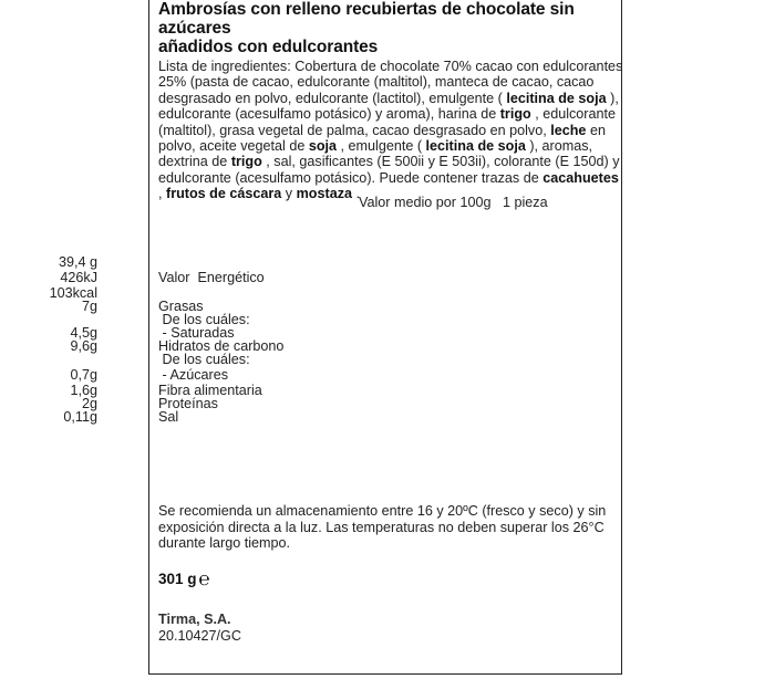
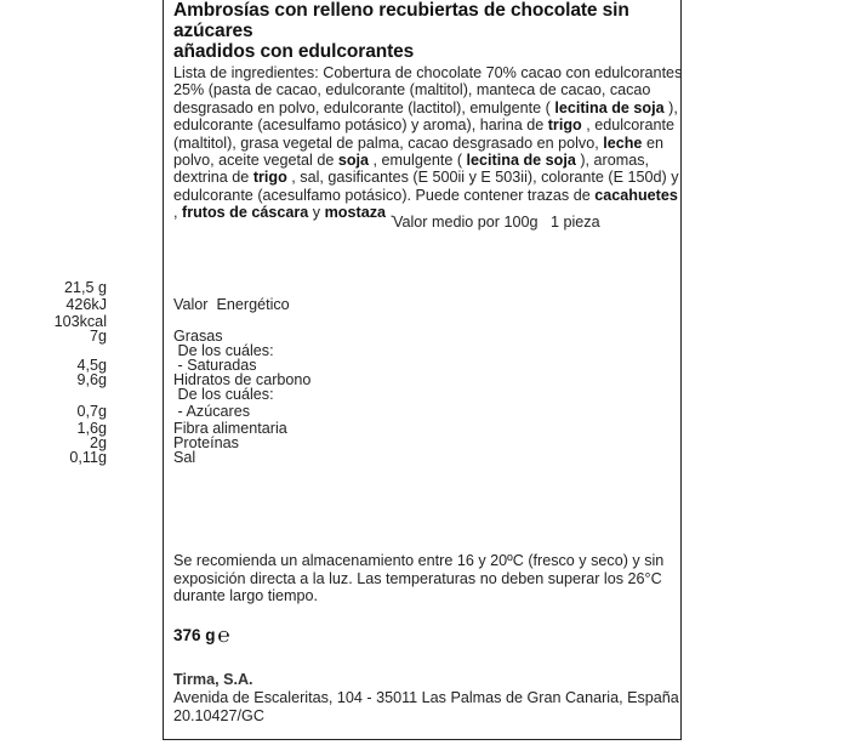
  Ambrosías con relleno recubiertas de chocolate sin azúcares
  añadidos con edulcorantes
  Lista de ingredientes: Cobertura de chocolate 70% cacao con edulcorantes 25% (pasta de cacao, edulcorante (maltitol), manteca de cacao, cacao desgrasado en polvo, edulcorante (lactitol), emulgente ( lecitina de soja ), edulcorante (acesulfamo potásico) y aroma), harina de trigo , edulcorante (maltitol), grasa vegetal de palma, cacao desgrasado en polvo, leche en polvo, aceite vegetal de soja , emulgente ( lecitina de soja ), aromas, dextrina de trigo , sal, gasificantes (E 500ii y E 503ii), colorante (E 150d) y edulcorante (acesulfamo potásico). Puede contener trazas de cacahuetes , frutos de cáscara y mostaza .
  Valor medio por 100g
  1 pieza
- 39,4 g
+ 21,5 g
  Valor Energético
  426kJ
  103kcal
  Grasas
  7g
  De los cuáles:
  - Saturadas
  4,5g
  Hidratos de carbono
  9,6g
  De los cuáles:
  - Azúcares
  0,7g
  Fibra alimentaria
  1,6g
  Proteínas
  2g
  Sal
  0,11g
  Se recomienda un almacenamiento entre 16 y 20ºC (fresco y seco) y sin exposición directa a la luz. Las temperaturas no deben superar los 26°C durante largo tiempo.
- 301 g ℮
+ 376 g ℮
  Tirma, S.A.
+ Avenida de Escaleritas, 104 - 35011 Las Palmas de Gran Canaria, España
  20.10427/GC
